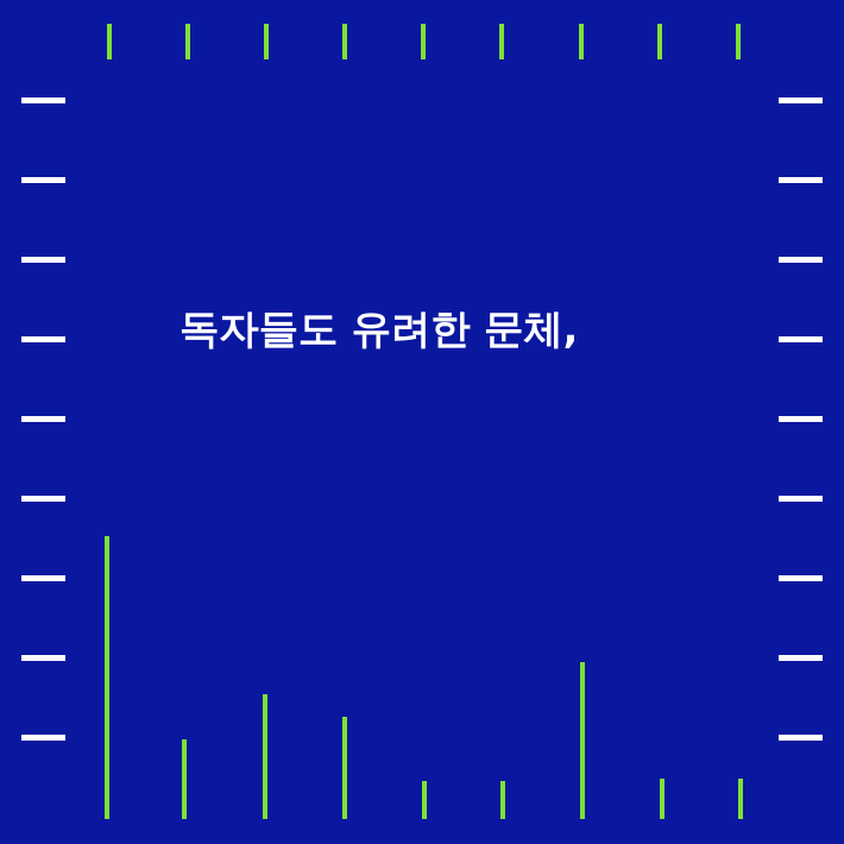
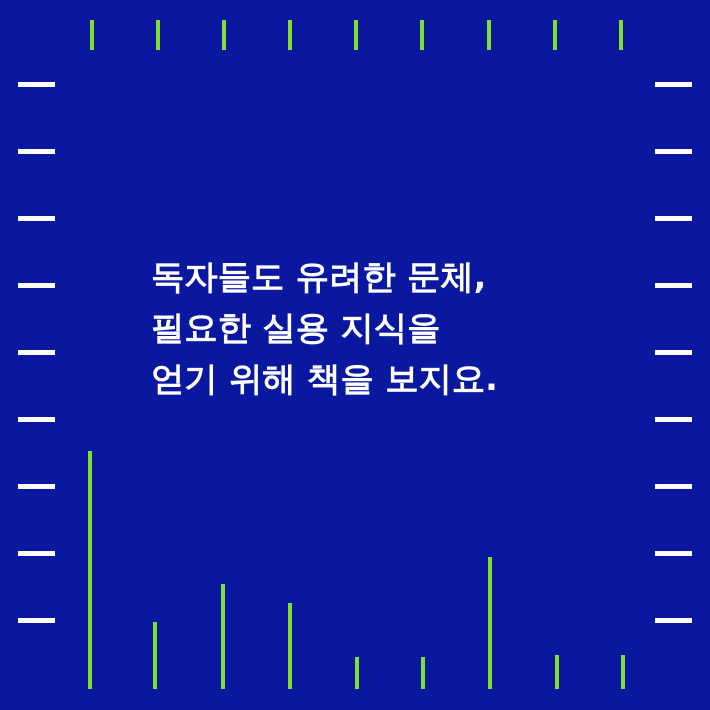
  독자들도 유려한 문체,
+ 필요한 실용 지식을
+ 얻기 위해 책을 보지요.
